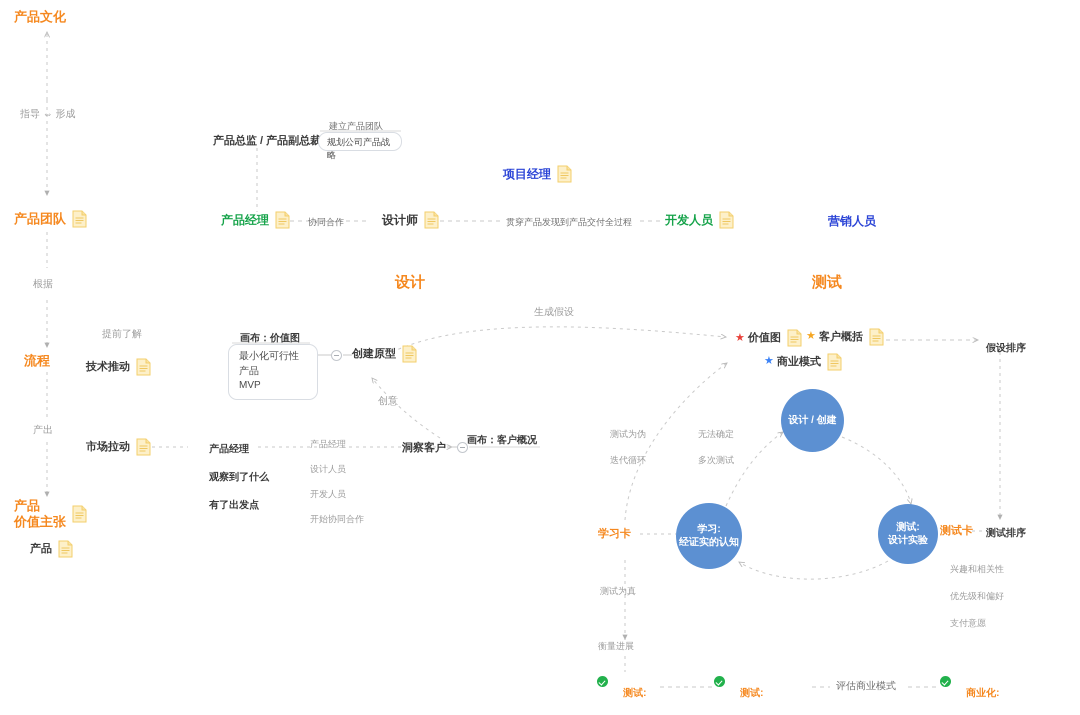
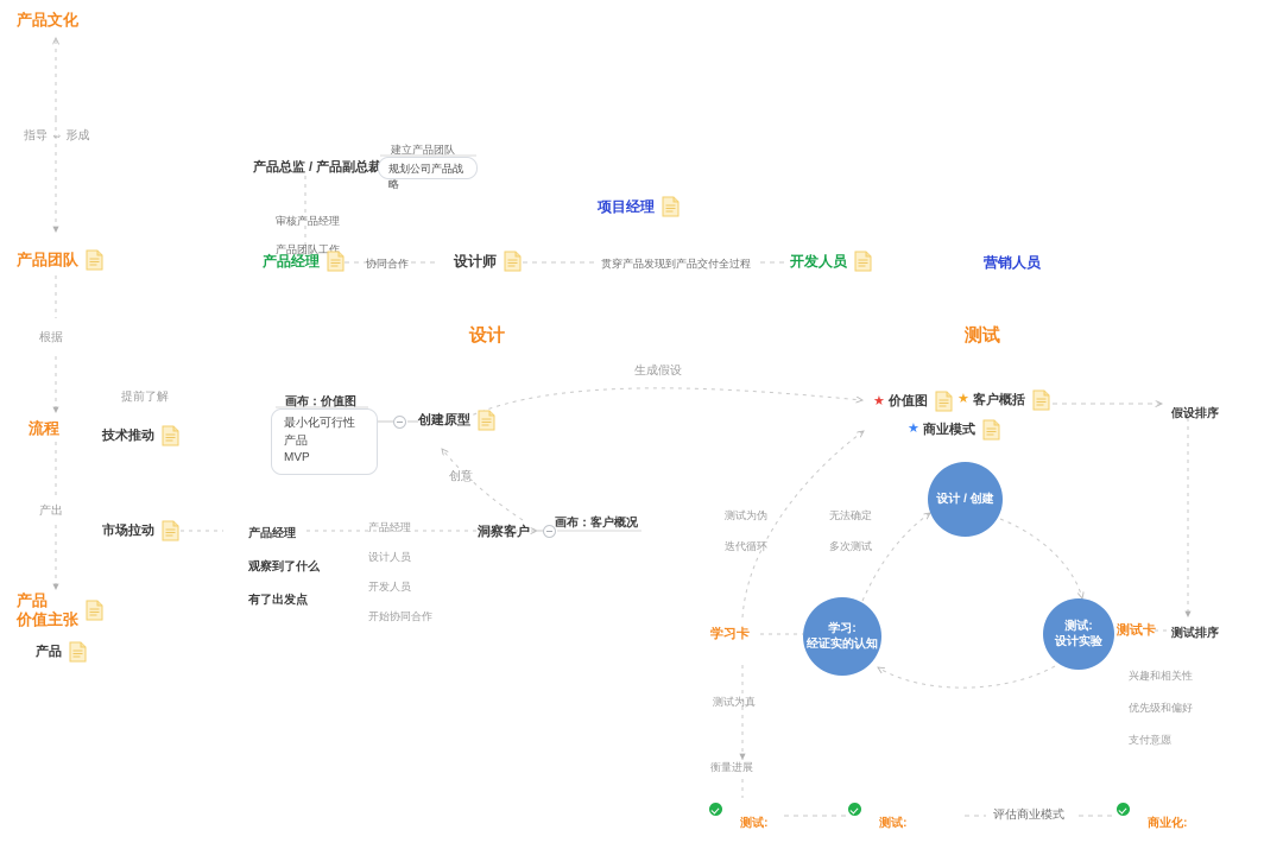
  产品文化
  指导 ⇔ 形成
  产品团队
  根据
  流程
  产出
  产品
  价值主张
  产品
  产品总监 / 产品副总裁
  建立产品团队
  规划公司产品战略
+ 审核产品经理
+ 产品团队工作
  产品经理
  协同合作
  设计师
  贯穿产品发现到产品交付全过程
  开发人员
  项目经理
  营销人员
  设计
  测试
  提前了解
  技术推动
  市场拉动
  画布：价值图
  最小化可行性产品
  MVP
  创建原型
  创意
  产品经理
  观察到了什么
  有了出发点
  产品经理
  设计人员
  开发人员
  开始协同合作
  洞察客户
  画布：客户概况
  生成假设
  ★
  价值图
  ★
  客户概括
  ★
  商业模式
  假设排序
  测试排序
  设计 / 创建
  学习:
  经证实的认知
  测试:
  设计实验
  学习卡
  测试卡
  测试为伪
  迭代循环
  无法确定
  多次测试
  测试为真
  衡量进展
  兴趣和相关性
  优先级和偏好
  支付意愿
  测试:
  测试:
  评估商业模式
  商业化:
